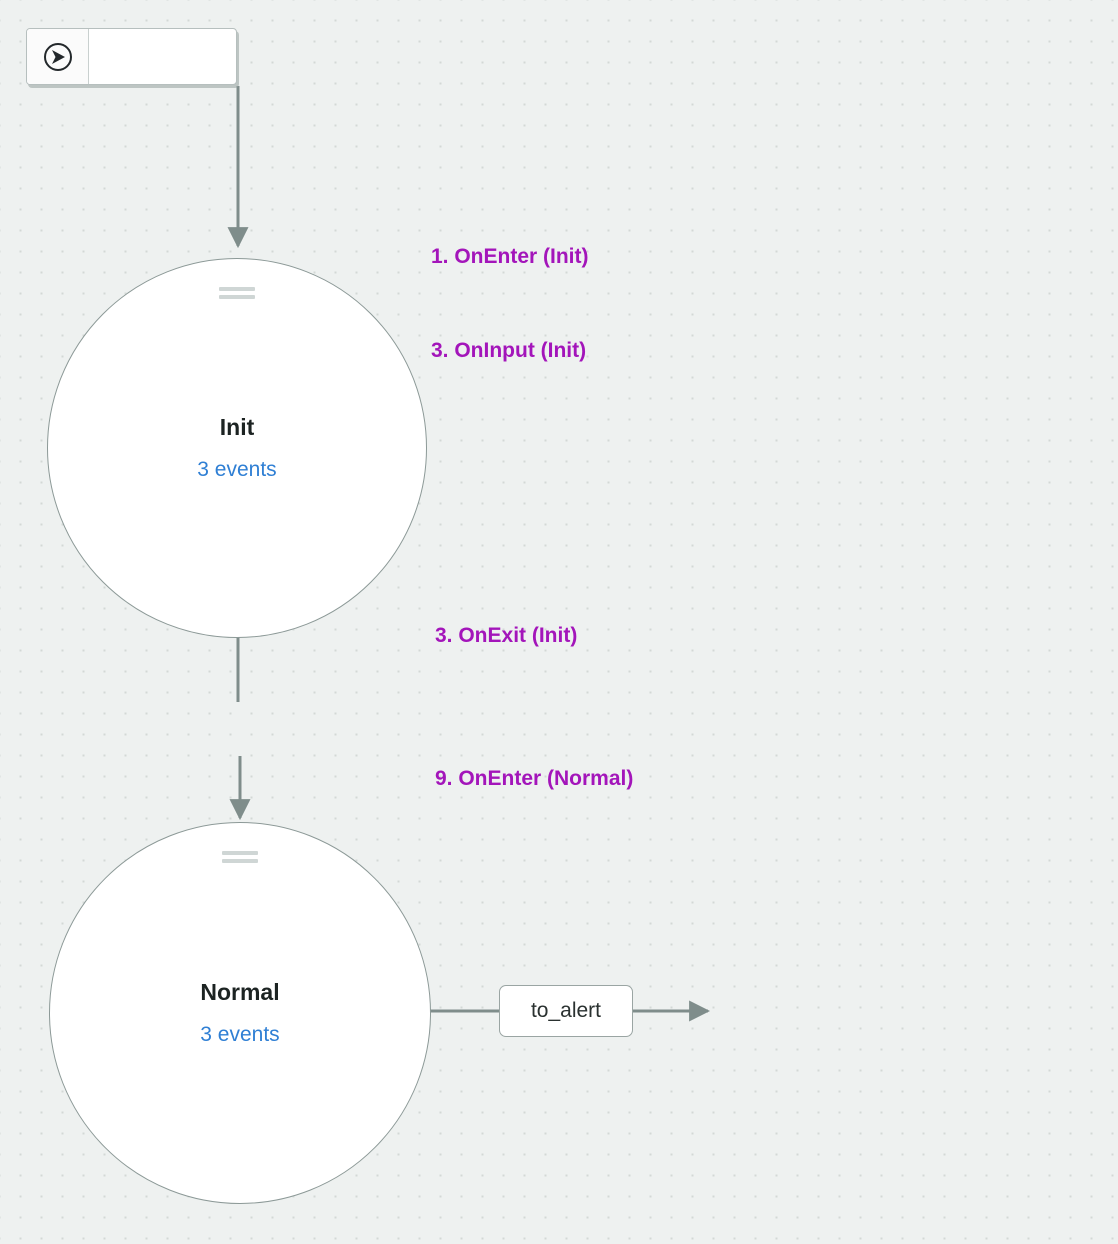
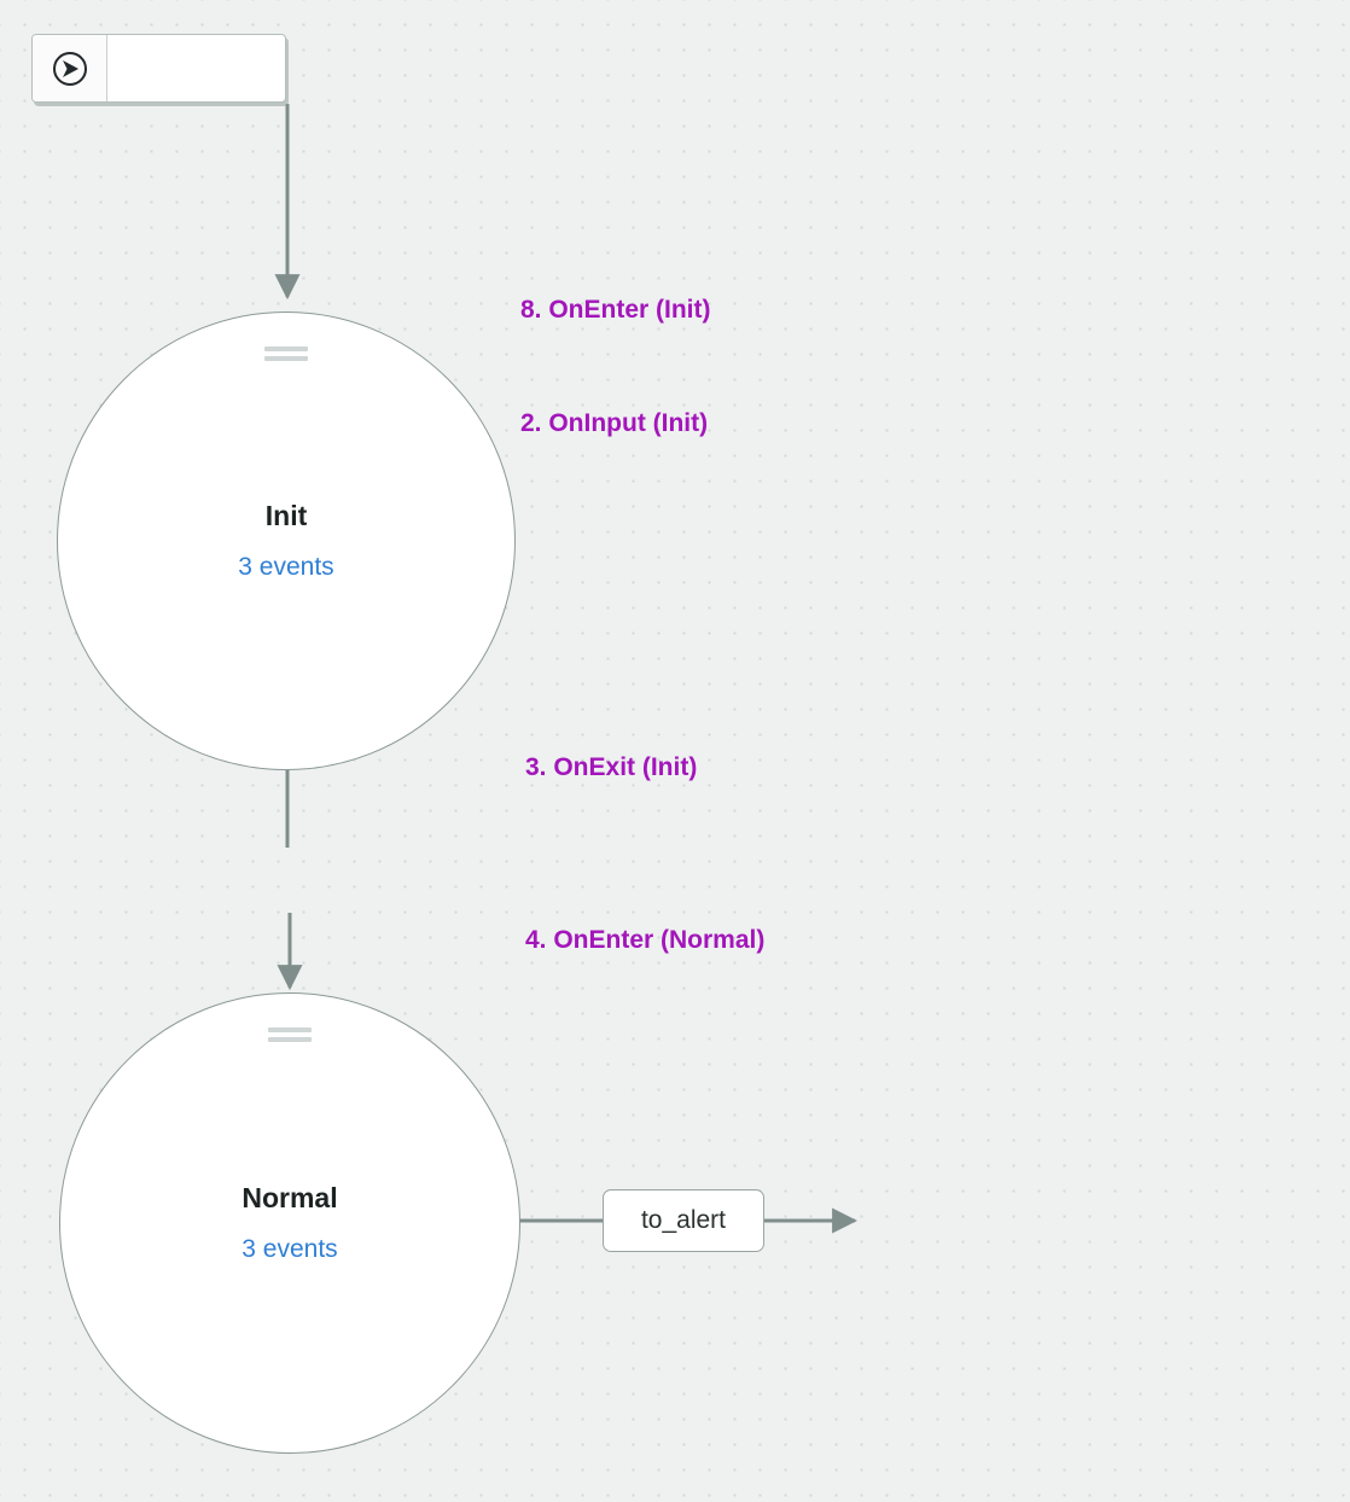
  Init
  3 events
  Normal
  3 events
  to_alert
- 1. OnEnter (Init)
+ 8. OnEnter (Init)
- 3. OnInput (Init)
+ 2. OnInput (Init)
  3. OnExit (Init)
- 9. OnEnter (Normal)
+ 4. OnEnter (Normal)
